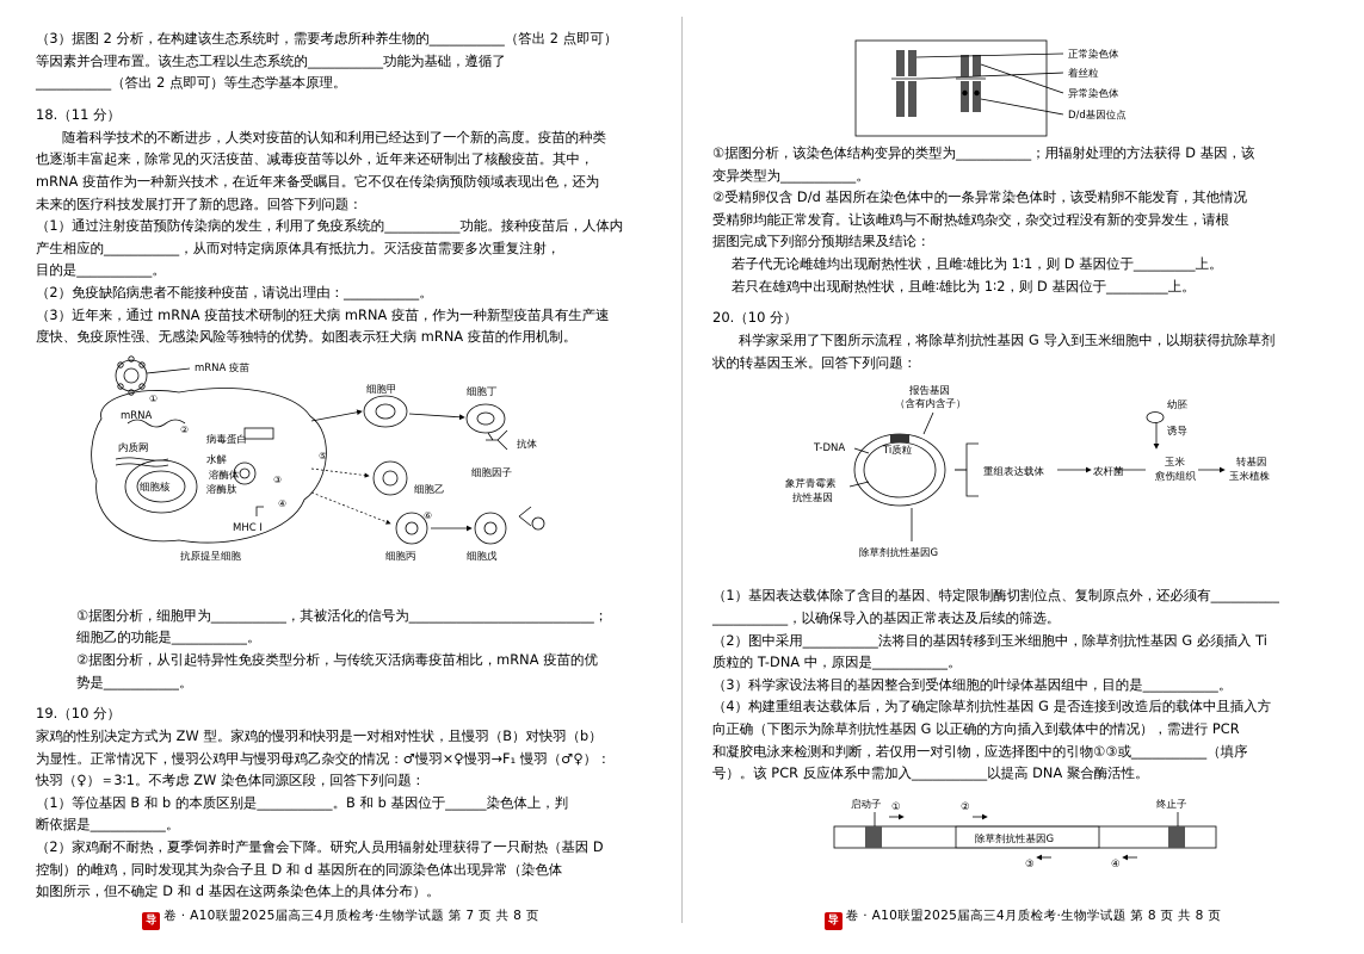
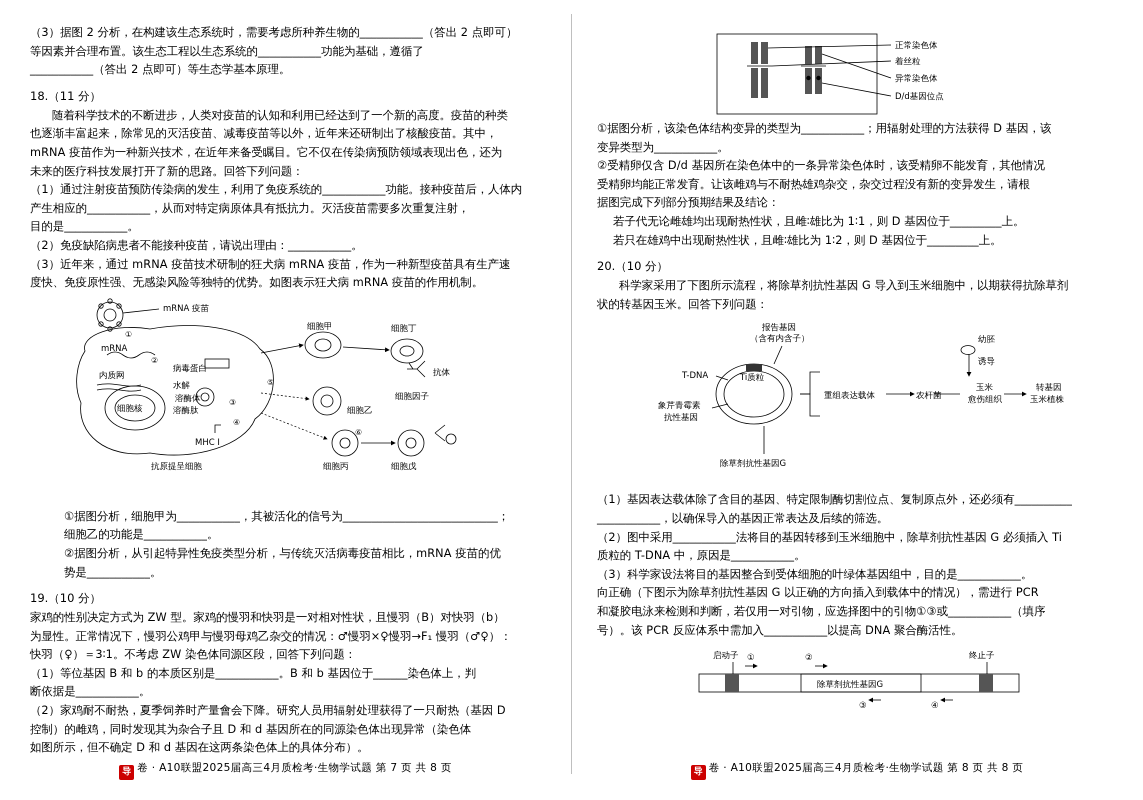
  （3）据图 2 分析，在构建该生态系统时，需要考虑所种养生物的___________（答出 2 点即可）
  等因素并合理布置。该生态工程以生态系统的___________功能为基础，遵循了
  ___________（答出 2 点即可）等生态学基本原理。
  18.（11 分）
  随着科学技术的不断进步，人类对疫苗的认知和利用已经达到了一个新的高度。疫苗的种类
  也逐渐丰富起来，除常见的灭活疫苗、减毒疫苗等以外，近年来还研制出了核酸疫苗。其中，
  mRNA 疫苗作为一种新兴技术，在近年来备受瞩目。它不仅在传染病预防领域表现出色，还为
  未来的医疗科技发展打开了新的思路。回答下列问题：
  （1）通过注射疫苗预防传染病的发生，利用了免疫系统的___________功能。接种疫苗后，人体内
  产生相应的___________，从而对特定病原体具有抵抗力。灭活疫苗需要多次重复注射，
  目的是___________。
  （2）免疫缺陷病患者不能接种疫苗，请说出理由：___________。
  （3）近年来，通过 mRNA 疫苗技术研制的狂犬病 mRNA 疫苗，作为一种新型疫苗具有生产速
  度快、免疫原性强、无感染风险等独特的优势。如图表示狂犬病 mRNA 疫苗的作用机制。
  mRNA 疫苗
  细胞核
  内质网
  水解
  溶酶肽
  病毒蛋白
  mRNA
  ②
  ①
  ③
  ④
  ⑤
  ⑥
  MHC I
  抗原提呈细胞
  细胞甲
  细胞丁
  抗体
  细胞乙
  细胞因子
  细胞丙
  细胞戊
  ①据图分析，细胞甲为___________，其被活化的信号为___________________________；
  细胞乙的功能是___________。
  ②据图分析，从引起特异性免疫类型分析，与传统灭活病毒疫苗相比，mRNA 疫苗的优
  势是___________。
  19.（10 分）
  家鸡的性别决定方式为 ZW 型。家鸡的慢羽和快羽是一对相对性状，且慢羽（B）对快羽（b）
  为显性。正常情况下，慢羽公鸡甲与慢羽母鸡乙杂交的情况：♂慢羽×♀慢羽→F₁ 慢羽（♂♀）：
  快羽（♀）＝3∶1。不考虑 ZW 染色体同源区段，回答下列问题：
  （1）等位基因 B 和 b 的本质区别是___________。B 和 b 基因位于______染色体上，判
  断依据是___________。
  （2）家鸡耐不耐热，夏季饲养时产量會会下降。研究人员用辐射处理获得了一只耐热（基因 D
  控制）的雌鸡，同时发现其为杂合子且 D 和 d 基因所在的同源染色体出现异常（染色体
  如图所示，但不确定 D 和 d 基因在这两条染色体上的具体分布）。
  导 卷 · A10联盟2025届高三4月质检考·生物学试题 第 7 页 共 8 页
  正常染色体
  着丝粒
  异常染色体
  D/d基因位点
  ①据图分析，该染色体结构变异的类型为___________；用辐射处理的方法获得 D 基因，该
  变异类型为___________。
  ②受精卵仅含 D/d 基因所在染色体中的一条异常染色体时，该受精卵不能发育，其他情况
  受精卵均能正常发育。让该雌鸡与不耐热雄鸡杂交，杂交过程没有新的变异发生，请根
  据图完成下列部分预期结果及结论：
  若子代无论雌雄均出现耐热性状，且雌∶雄比为 1∶1，则 D 基因位于_________上。
  若只在雄鸡中出现耐热性状，且雌∶雄比为 1∶2，则 D 基因位于_________上。
  20.（10 分）
  科学家采用了下图所示流程，将除草剂抗性基因 G 导入到玉米细胞中，以期获得抗除草剂
  状的转基因玉米。回答下列问题：
  报告基因
  （含有内含子）
  Ti质粒
  T-DNA
  象芹青霉素
  抗性基因
  除草剂抗性基因G
  重组表达载体
  农杆菌
  幼胚
  诱导
  玉米
  愈伤组织
  转基因
  玉米植株
  （1）基因表达载体除了含目的基因、特定限制酶切割位点、复制原点外，还必须有__________
  ___________，以确保导入的基因正常表达及后续的筛选。
  （2）图中采用___________法将目的基因转移到玉米细胞中，除草剂抗性基因 G 必须插入 Ti
  质粒的 T-DNA 中，原因是___________。
  （3）科学家设法将目的基因整合到受体细胞的叶绿体基因组中，目的是___________。
- （4）构建重组表达载体后，为了确定除草剂抗性基因 G 是否连接到改造后的载体中且插入方
  向正确（下图示为除草剂抗性基因 G 以正确的方向插入到载体中的情况），需进行 PCR
  和凝胶电泳来检测和判断，若仅用一对引物，应选择图中的引物①③或___________（填序
  号）。该 PCR 反应体系中需加入___________以提高 DNA 聚合酶活性。
  启动子
  终止子
  ①
  ②
  除草剂抗性基因G
  ③
  ④
  导 卷 · A10联盟2025届高三4月质检考·生物学试题 第 8 页 共 8 页
